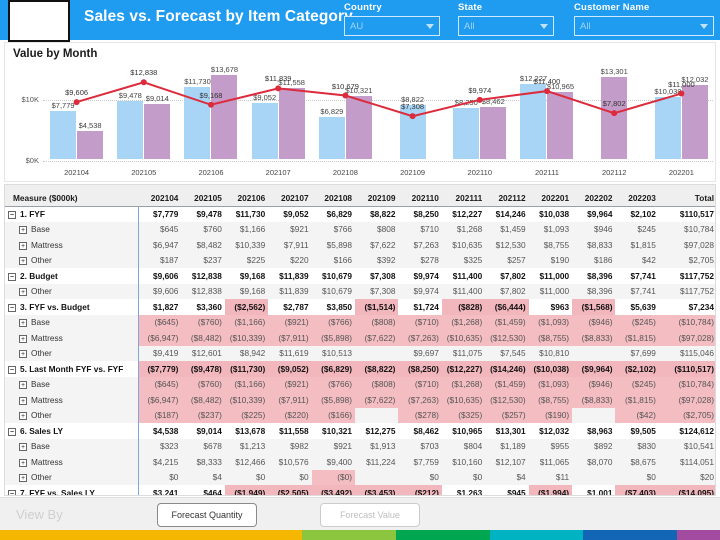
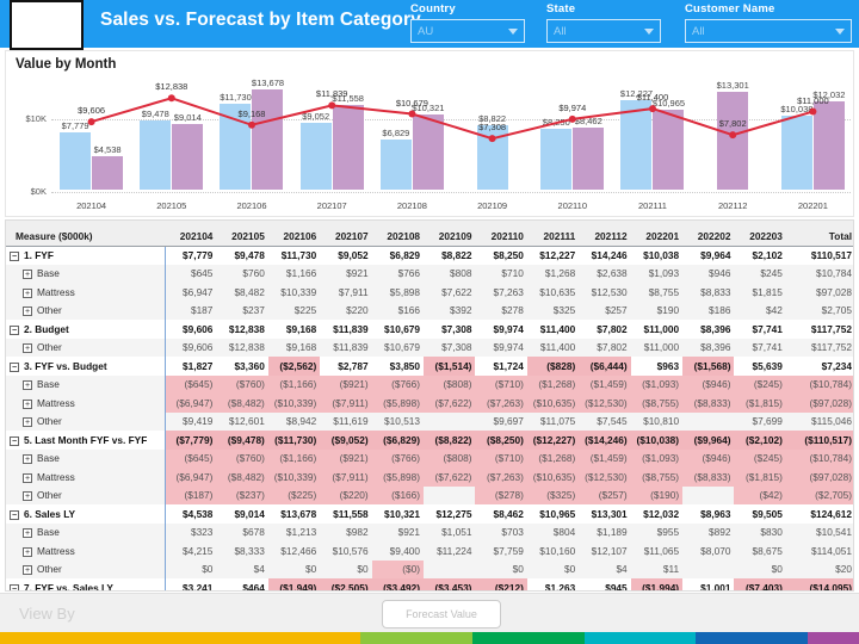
  Sales vs. Forecast by Item Categor
  Country
  AU
  State
  All
  Customer Name
  All
  Value by Month
  $0K
  $10K
  202104
  202105
  202106
  202107
  202108
  202109
  202110
  202111
  202112
  202201
  $7,779
  $4,538
  $9,478
  $9,014
  $11,730
  $13,678
  $9,052
  $11,558
  $6,829
  $10,321
  $8,822
  $8,462
  $12,227
  $10,965
  $13,301
  $10,03
  $12,032
  $9,606
  $12,838
  $9,168
  $11,839
  $10,679
  $7,308
  $9,974
  $11,400
  $7,802
  $11,000
  Measure ($000k)	202104	202105	202106	202107	202108	202109	202110	202111	202112	202201	202202	202203	Total
  1. FYF	$7,779	$9,478	$11,730	$9,052	$6,829	$8,822	$8,250	$12,227	$14,246	$10,038	$9,964	$2,102	$110,517
- Base	$645	$760	$1,166	$921	$766	$808	$710	$1,268	$1,459	$1,093	$946	$245	$10,784
+ Base	$645	$760	$1,166	$921	$766	$808	$710	$1,268	$2,638	$1,093	$946	$245	$10,784
  Mattress	$6,947	$8,482	$10,339	$7,911	$5,898	$7,622	$7,263	$10,635	$12,530	$8,755	$8,833	$1,815	$97,028
  Other	$187	$237	$225	$220	$166	$392	$278	$325	$257	$190	$186	$42	$2,705
  2. Budget	$9,606	$12,838	$9,168	$11,839	$10,679	$7,308	$9,974	$11,400	$7,802	$11,000	$8,396	$7,741	$117,752
  Other	$9,606	$12,838	$9,168	$11,839	$10,679	$7,308	$9,974	$11,400	$7,802	$11,000	$8,396	$7,741	$117,752
  3. FYF vs. Budget	$1,827	$3,360	($2,562)	$2,787	$3,850	($1,514)	$1,724	($828)	($6,444)	$963	($1,568)	$5,639	$7,234
  Base	($645)	($760)	($1,166)	($921)	($766)	($808)	($710)	($1,268)	($1,459)	($1,093)	($946)	($245)	($10,784)
  Mattress	($6,947)	($8,482)	($10,339)	($7,911)	($5,898)	($7,622)	($7,263)	($10,635)	($12,530)	($8,755)	($8,833)	($1,815)	($97,028)
  Other	$9,419	$12,601	$8,942	$11,619	$10,513		$9,697	$11,075	$7,545	$10,810		$7,699	$115,046
  5. Last Month FYF vs. FYF	($7,779)	($9,478)	($11,730)	($9,052)	($6,829)	($8,822)	($8,250)	($12,227)	($14,246)	($10,038)	($9,964)	($2,102)	($110,517)
  Base	($645)	($760)	($1,166)	($921)	($766)	($808)	($710)	($1,268)	($1,459)	($1,093)	($946)	($245)	($10,784)
  Mattress	($6,947)	($8,482)	($10,339)	($7,911)	($5,898)	($7,622)	($7,263)	($10,635)	($12,530)	($8,755)	($8,833)	($1,815)	($97,028)
  Other	($187)	($237)	($225)	($220)	($166)		($278)	($325)	($257)	($190)		($42)	($2,705)
  6. Sales LY	$4,538	$9,014	$13,678	$11,558	$10,321	$12,275	$8,462	$10,965	$13,301	$12,032	$8,963	$9,505	$124,612
- Base	$323	$678	$1,213	$982	$921	$1,913	$703	$804	$1,189	$955	$892	$830	$10,541
+ Base	$323	$678	$1,213	$982	$921	$1,051	$703	$804	$1,189	$955	$892	$830	$10,541
  Mattress	$4,215	$8,333	$12,466	$10,576	$9,400	$11,224	$7,759	$10,160	$12,107	$11,065	$8,070	$8,675	$114,051
  Other	$0	$4	$0	$0	($0)		$0	$0	$4	$11		$0	$20
  7. FYF vs. Sales LY	$3,241	$464	($1,949)	($2,505)	($3,492)	($3,453)	($212)	$1,263	$945	($1,994)	$1,001	($7,403)	($14,095)
  View By
- Forecast Quantity
  Forecast Value
